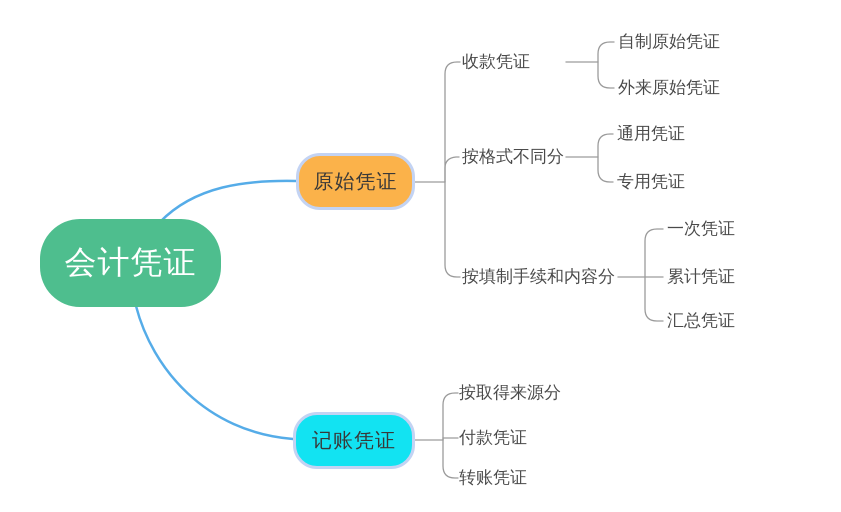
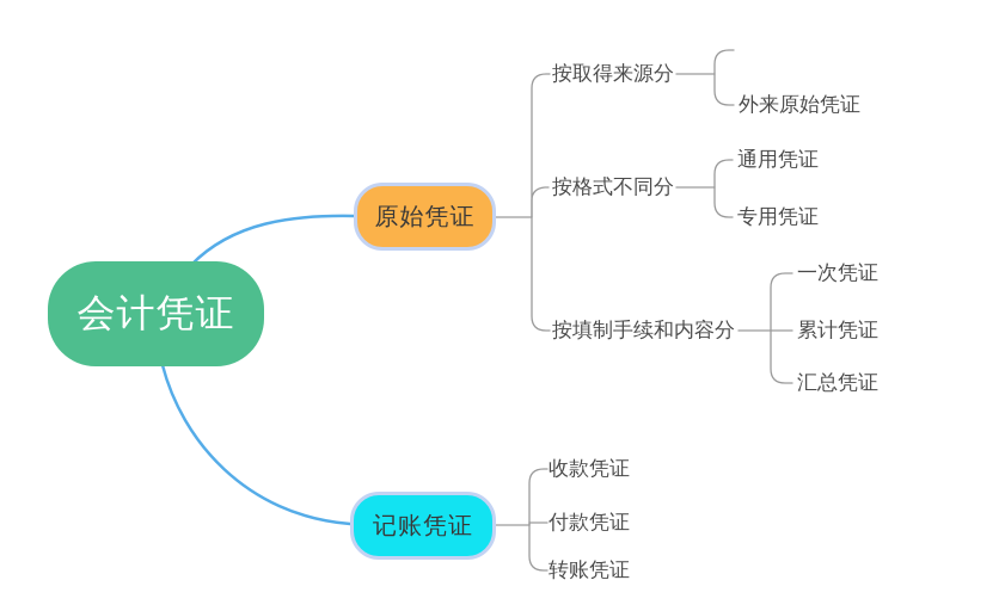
  会计凭证
  原始凭证
  记账凭证
- 收款凭证
+ 按取得来源分
- 自制原始凭证
  外来原始凭证
  按格式不同分
  通用凭证
  专用凭证
  按填制手续和内容分
  一次凭证
  累计凭证
  汇总凭证
- 按取得来源分
+ 收款凭证
  付款凭证
  转账凭证
